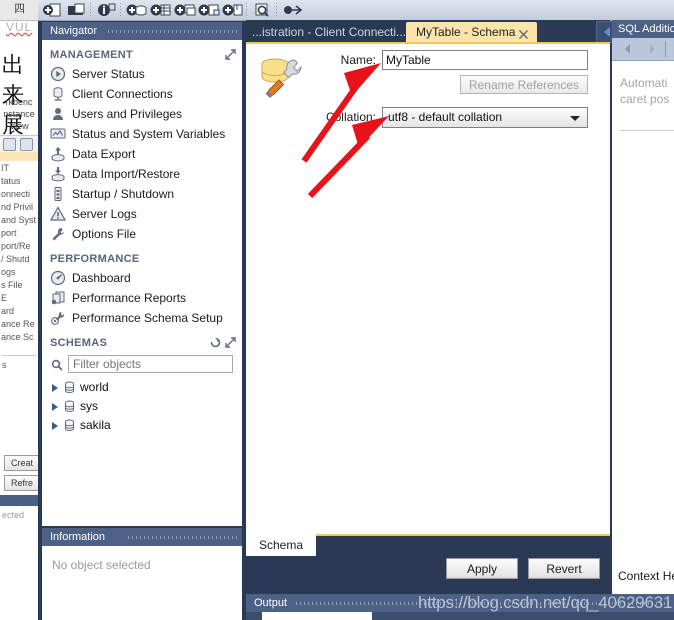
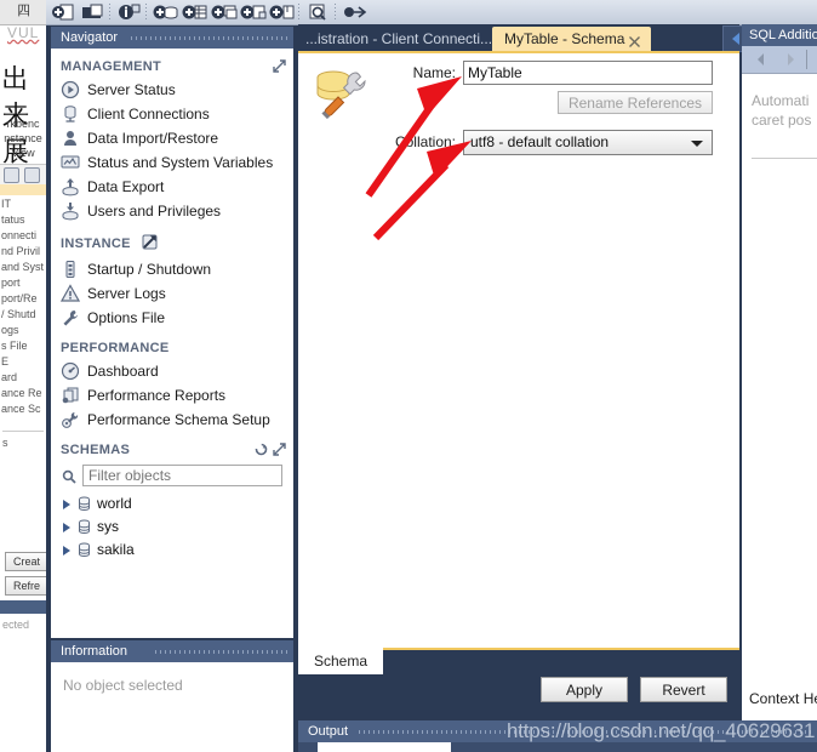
  四
  VUL
  出来展
  rkbenc
  nstance
  View
  IT
  tatus
  onnecti
  nd Privil
  and Syst
  port
  port/Re
  / Shutd
  ogs
  s File
  E
  ard
  ance Re
  ance Sc
  s
  Creat
  Refre
  ected
  Navigator
  MANAGEMENT
  Server Status
  Client Connections
- Users and Privileges
+ Data Import/Restore
  Status and System Variables
  Data Export
- Data Import/Restore
+ Users and Privileges
+ INSTANCE
  Startup / Shutdown
  Server Logs
  Options File
  PERFORMANCE
  Dashboard
  Performance Reports
  Performance Schema Setup
  SCHEMAS
  Filter objects
  world
  sys
  sakila
  Information
  No object selected
  ...istration - Client Connecti...
  MyTable - Schema
  Name:
  MyTable
  Rename References
  Cllation:
  utf8 - default collation
  Schema
  Apply
  Revert
  SQL Additio
  Automati
  caret pos
  Context H
  Output
  https://blog.csdn.net/qq_40629631
